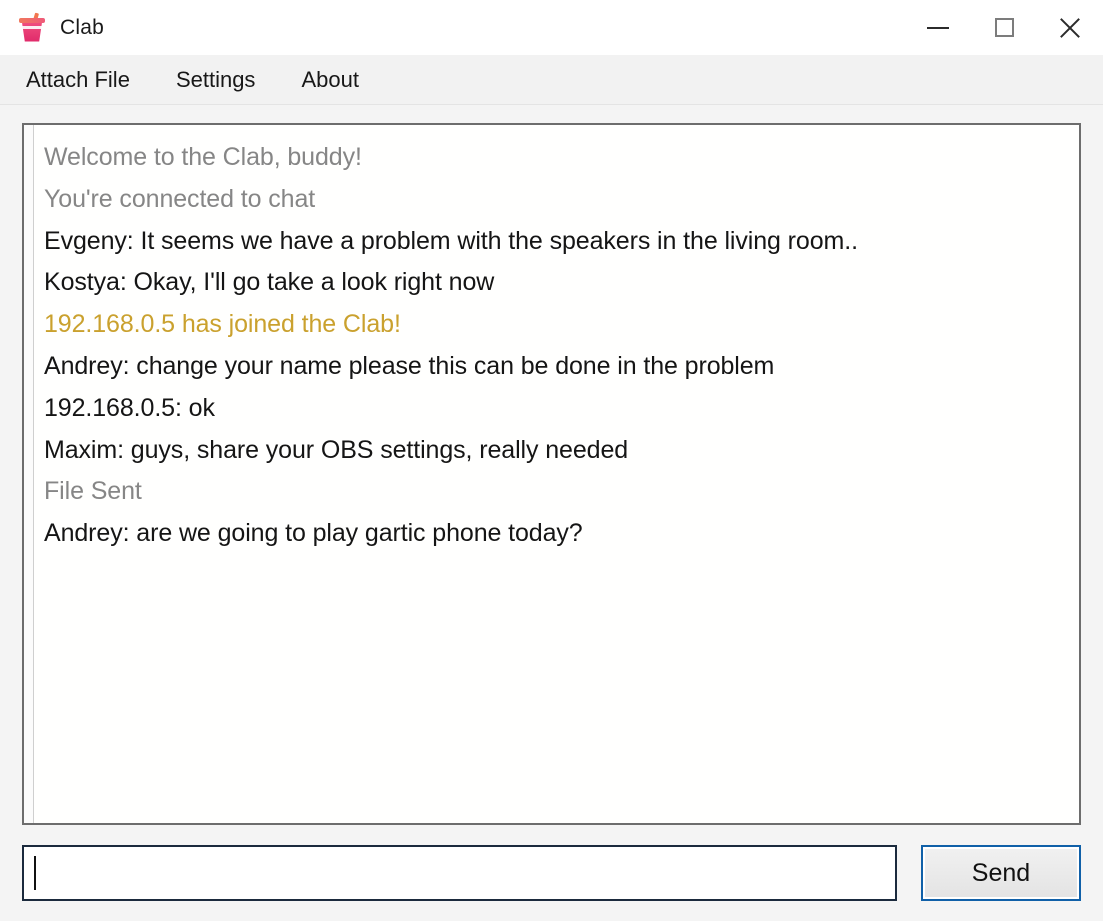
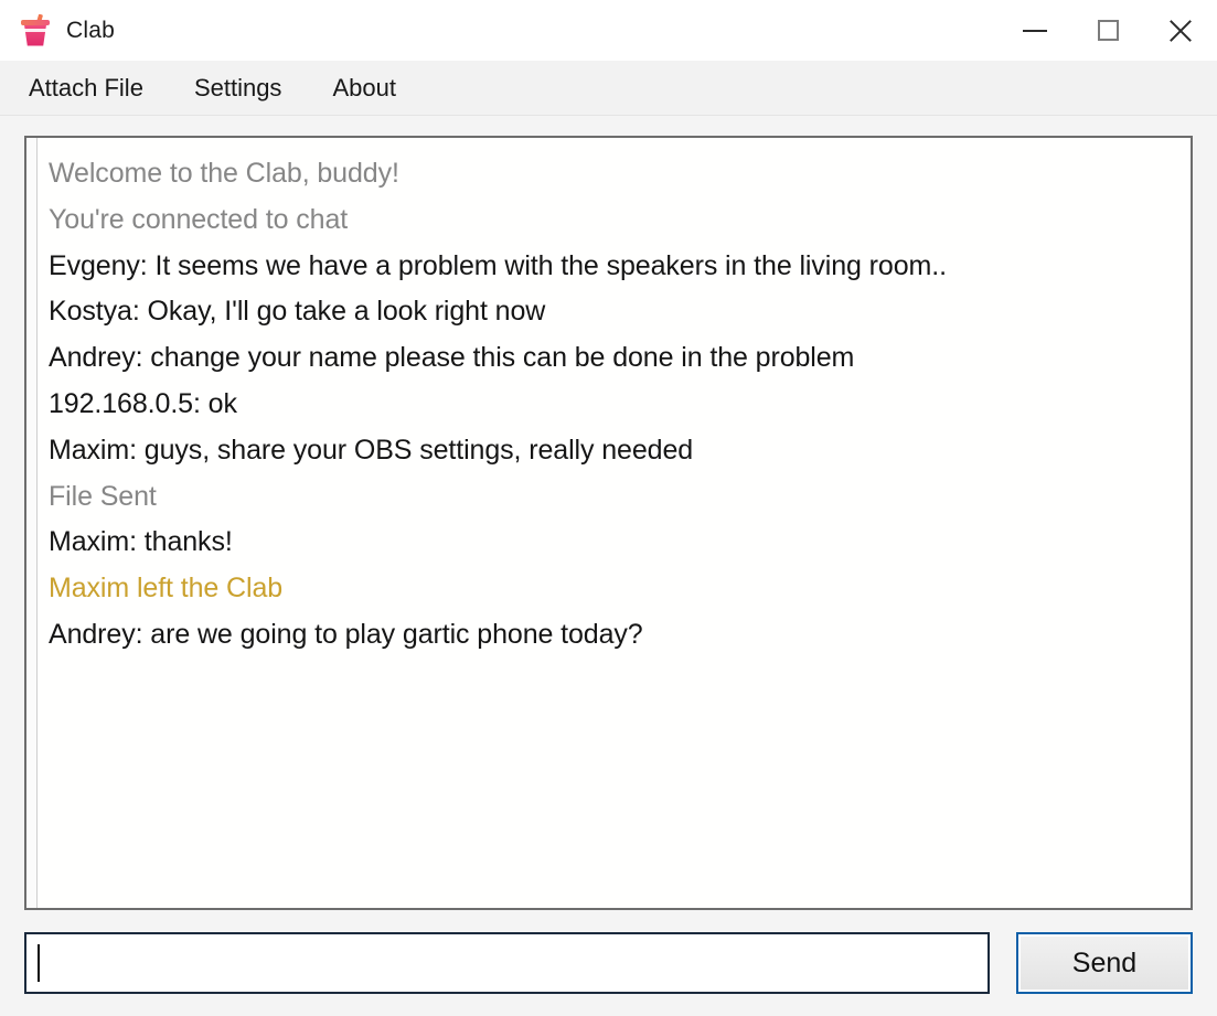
  Clab
  Attach File
  Settings
  About
  Welcome to the Clab, buddy!
  You're connected to chat
  Evgeny: It seems we have a problem with the speakers in the living room..
  Kostya: Okay, I'll go take a look right now
- 192.168.0.5 has joined the Clab!
  Andrey: change your name please this can be done in the problem
  192.168.0.5: ok
  Maxim: guys, share your OBS settings, really needed
  File Sent
+ Maxim: thanks!
+ Maxim left the Clab
  Andrey: are we going to play gartic phone today?
  Send
